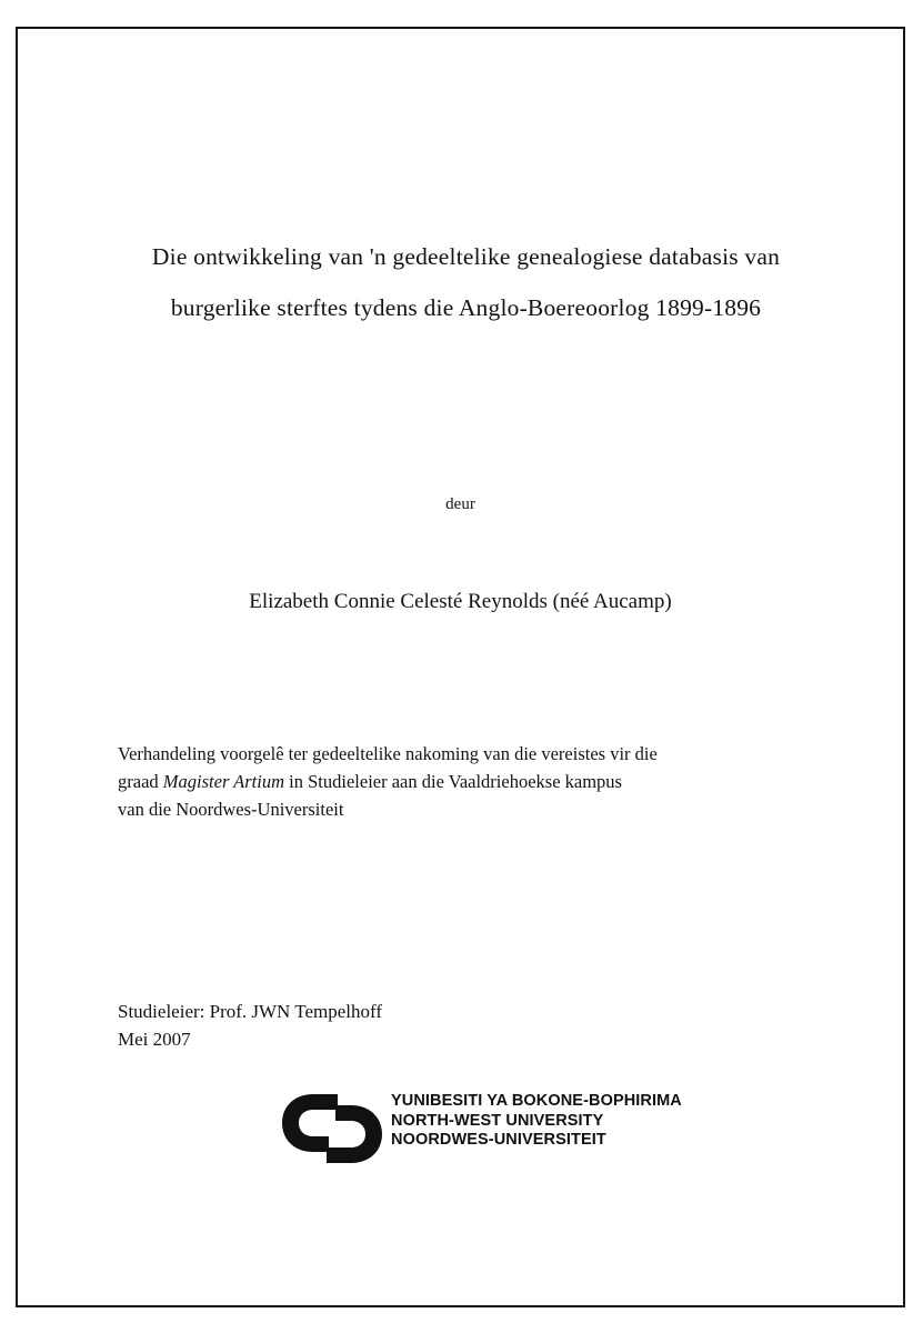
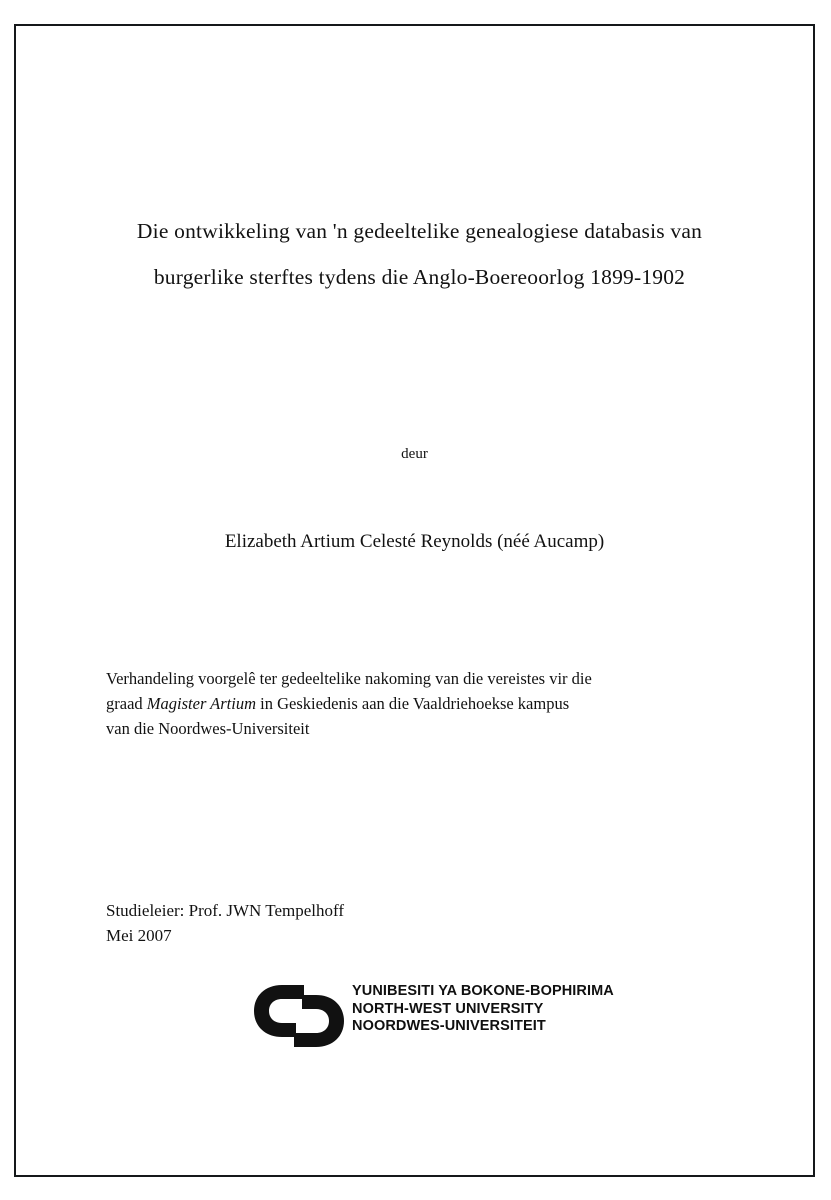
  Die ontwikkeling van 'n gedeeltelike genealogiese databasis van
- burgerlike sterftes tydens die Anglo-Boereoorlog 1899-1896
+ burgerlike sterftes tydens die Anglo-Boereoorlog 1899-1902
  deur
- Elizabeth Connie Celesté Reynolds (néé Aucamp)
+ Elizabeth Artium Celesté Reynolds (néé Aucamp)
  Verhandeling voorgelê ter gedeeltelike nakoming van die vereistes vir die
- graad Magister Artium in Studieleier aan die Vaaldriehoekse kampus
+ graad Magister Artium in Geskiedenis aan die Vaaldriehoekse kampus
  van die Noordwes-Universiteit
  Studieleier: Prof. JWN Tempelhoff
  Mei 2007
  YUNIBESITI YA BOKONE-BOPHIRIMA
  NORTH-WEST UNIVERSITY
  NOORDWES-UNIVERSITEIT
